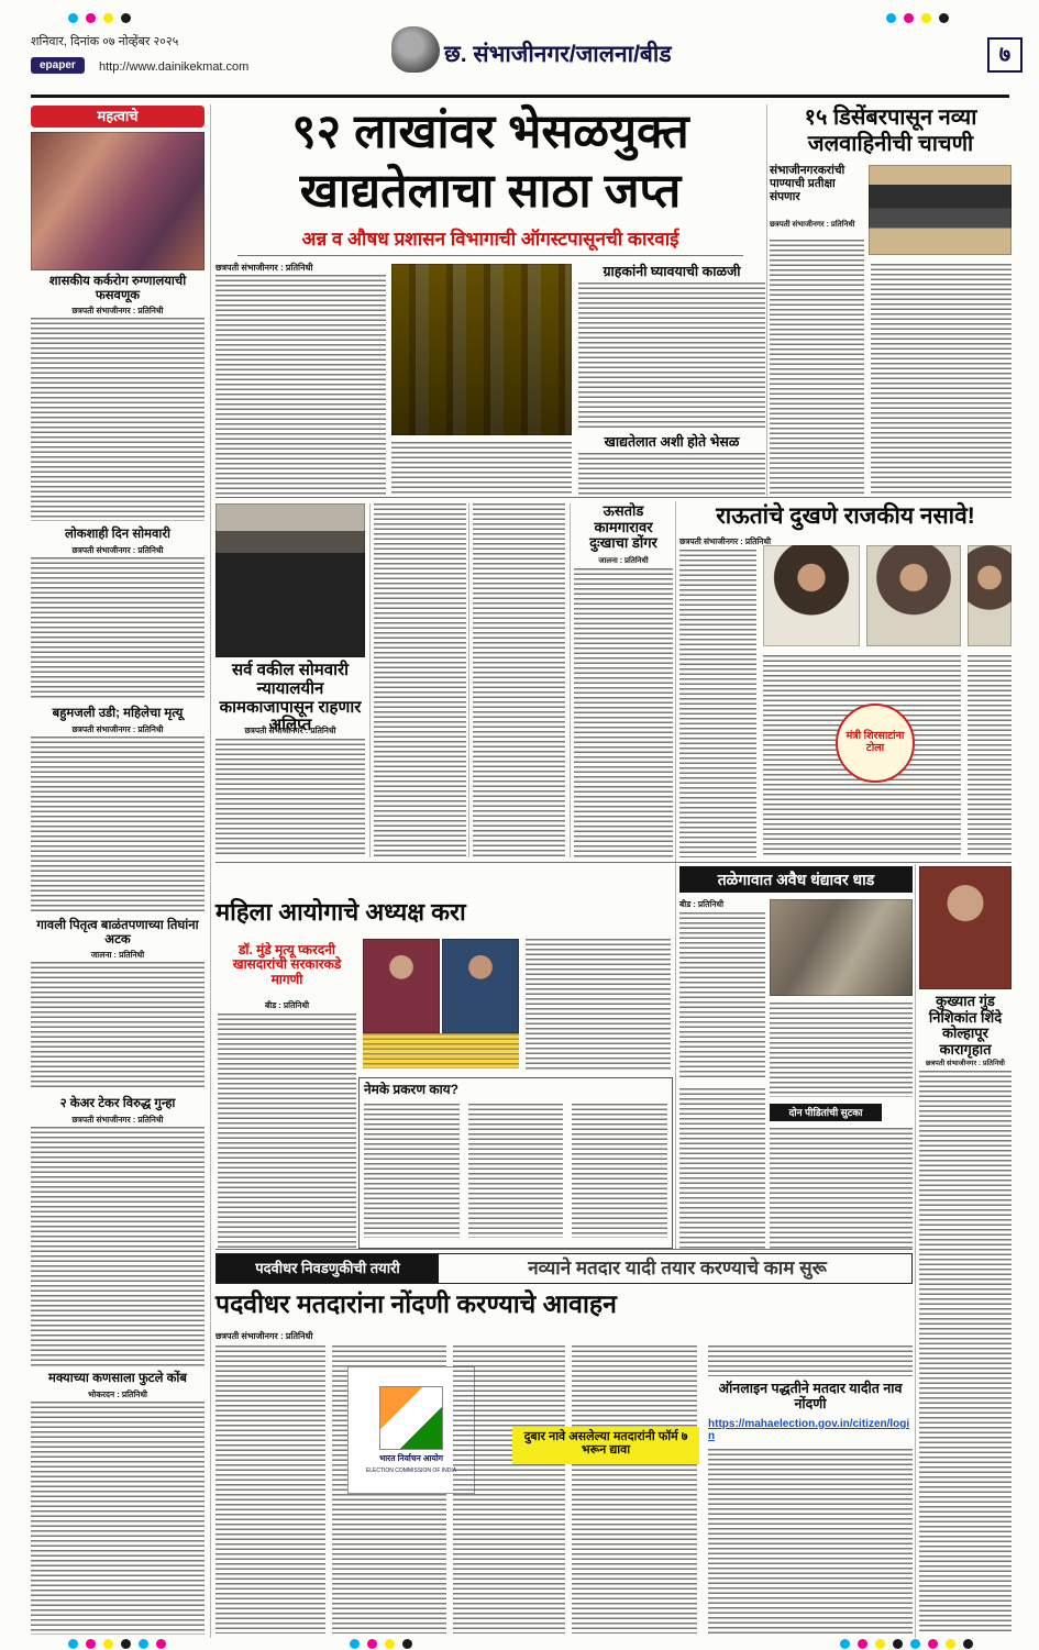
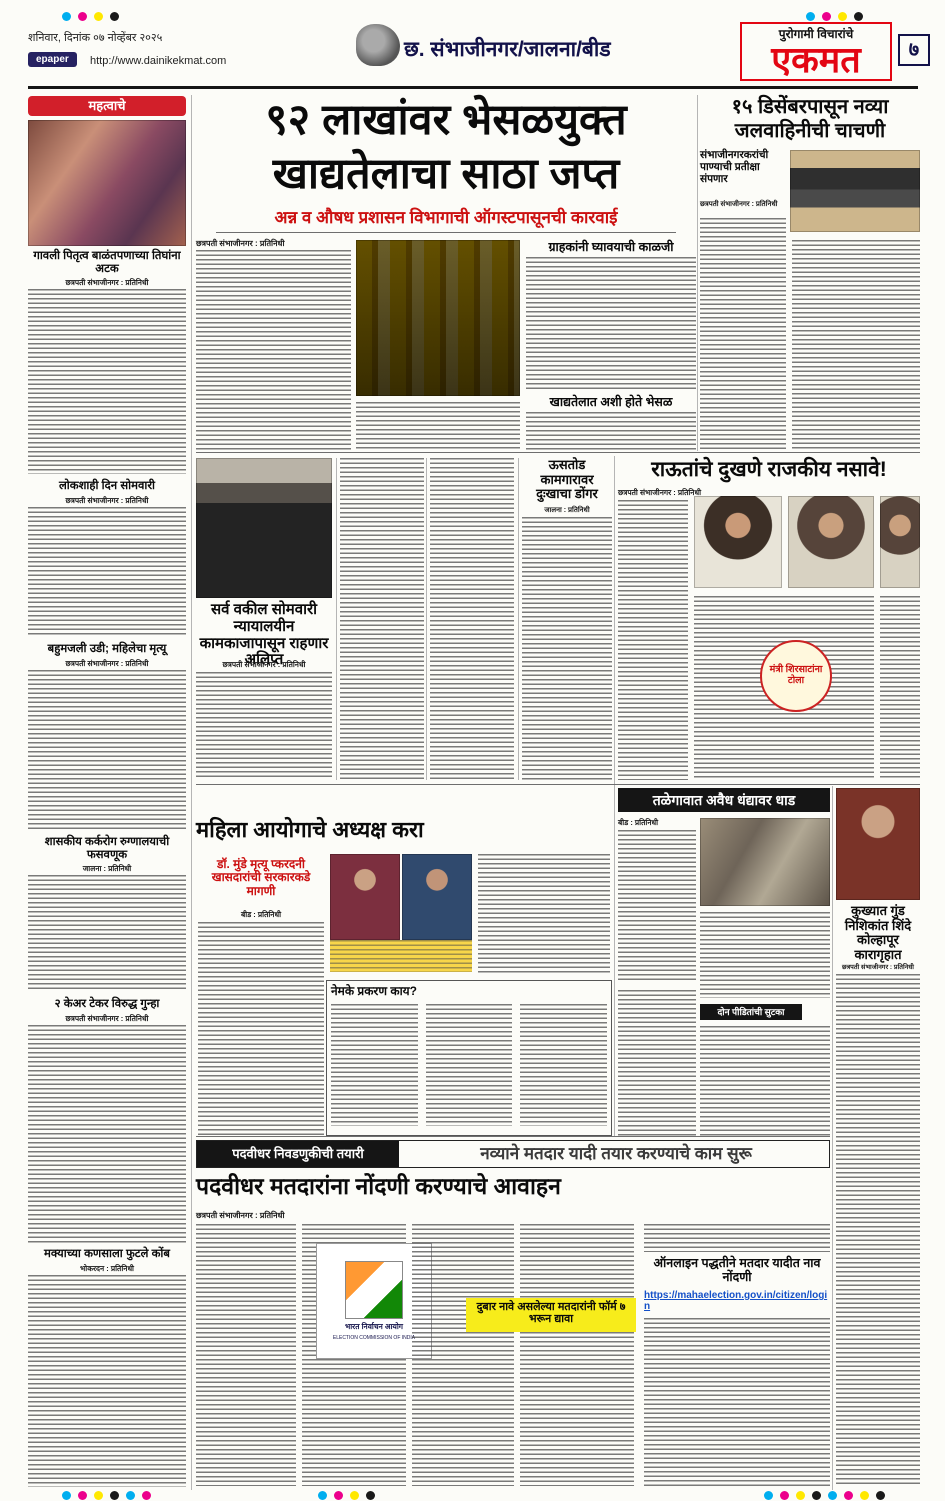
  शनिवार, दिनांक ०७ नोव्हेंबर २०२५
  epaper
  http://www.dainikekmat.com
  छ. संभाजीनगर/जालना/बीड
+ पुरोगामी विचारांचे
+ एकमत
  ७
  महत्वाचे
- शासकीय कर्करोग रुग्णालयाची फसवणूक
+ गावली पितृत्व बाळंतपणाच्या तिघांना अटक
  छत्रपती संभाजीनगर : प्रतिनिधी
  लोकशाही दिन सोमवारी
  छत्रपती संभाजीनगर : प्रतिनिधी
  बहुमजली उडी; महिलेचा मृत्यू
  छत्रपती संभाजीनगर : प्रतिनिधी
- गावली पितृत्व बाळंतपणाच्या तिघांना अटक
+ शासकीय कर्करोग रुग्णालयाची फसवणूक
  जालना : प्रतिनिधी
  २ केअर टेकर विरुद्ध गुन्हा
  छत्रपती संभाजीनगर : प्रतिनिधी
  मक्याच्या कणसाला फुटले कोंब
  भोकरदन : प्रतिनिधी
  ९२ लाखांवर भेसळयुक्त
  खाद्यतेलाचा साठा जप्त
  अन्न व औषध प्रशासन विभागाची ऑगस्टपासूनची कारवाई
  छत्रपती संभाजीनगर : प्रतिनिधी
  ग्राहकांनी घ्यावयाची काळजी
  खाद्यतेलात अशी होते भेसळ
  १५ डिसेंबरपासून नव्या
  जलवाहिनीची चाचणी
  संभाजीनगरकरांची पाण्याची प्रतीक्षा संपणार
  सर्व वकील सोमवारी न्यायालयीन कामकाजापासून राहणार अलिप्त
  छत्रपती संभाजीनगर : प्रतिनिधी
  ऊसतोड कामगारावर दुःखाचा डोंगर
  राऊतांचे दुखणे राजकीय नसावे!
  छत्रपती संभाजीनगर : प्रतिनिधी
  मंत्री शिरसाटांना टोला
  महिला आयोगाचे अध्यक्ष करा
  डॉ. मुंडे मृत्यू प्करदनी खासदारांची सरकारकडे मागणी
  बीड : प्रतिनिधी
  नेमके प्रकरण काय?
  तळेगावात अवैध धंद्यावर धाड
  बीड : प्रतिनिधी
  दोन पीडितांची सुटका
  कुख्यात गुंड निशिकांत शिंदे कोल्हापूर कारागृहात
  पदवीधर निवडणुकीची तयारी
  नव्याने मतदार यादी तयार करण्याचे काम सुरू
  पदवीधर मतदारांना नोंदणी करण्याचे आवाहन
  छत्रपती संभाजीनगर : प्रतिनिधी
  भारत निर्वाचन आयोग
  दुबार नावे असलेल्या मतदारांनी फॉर्म ७ भरून द्यावा
  ऑनलाइन पद्धतीने मतदार यादीत नाव नोंदणी
  https://mahaelection.gov.in/citizen/login
